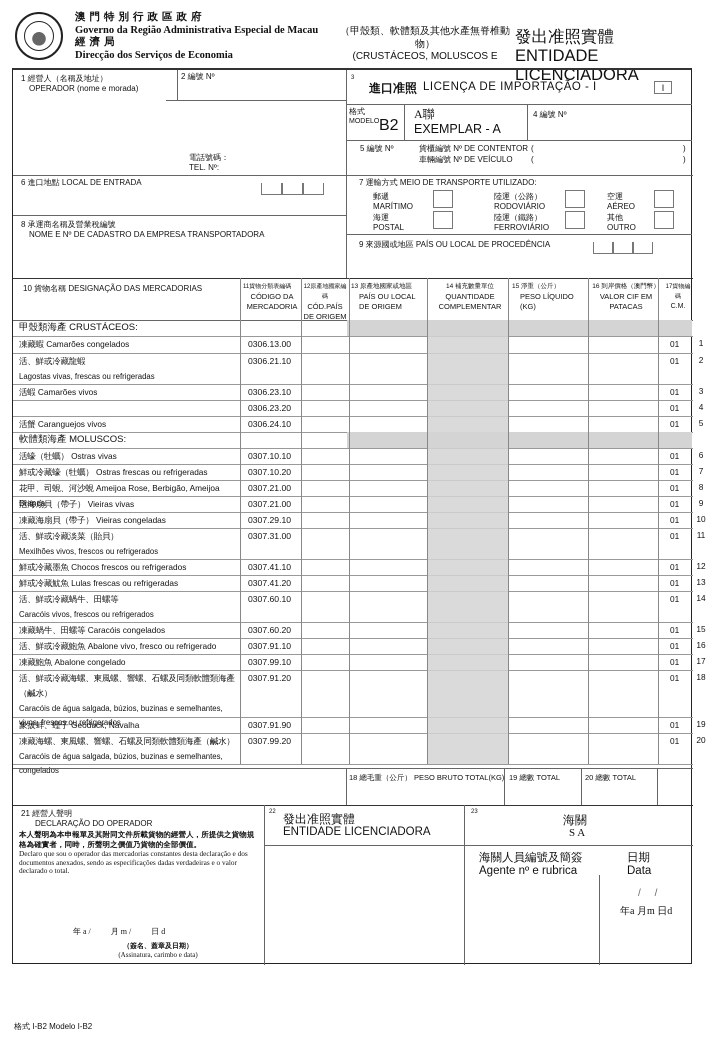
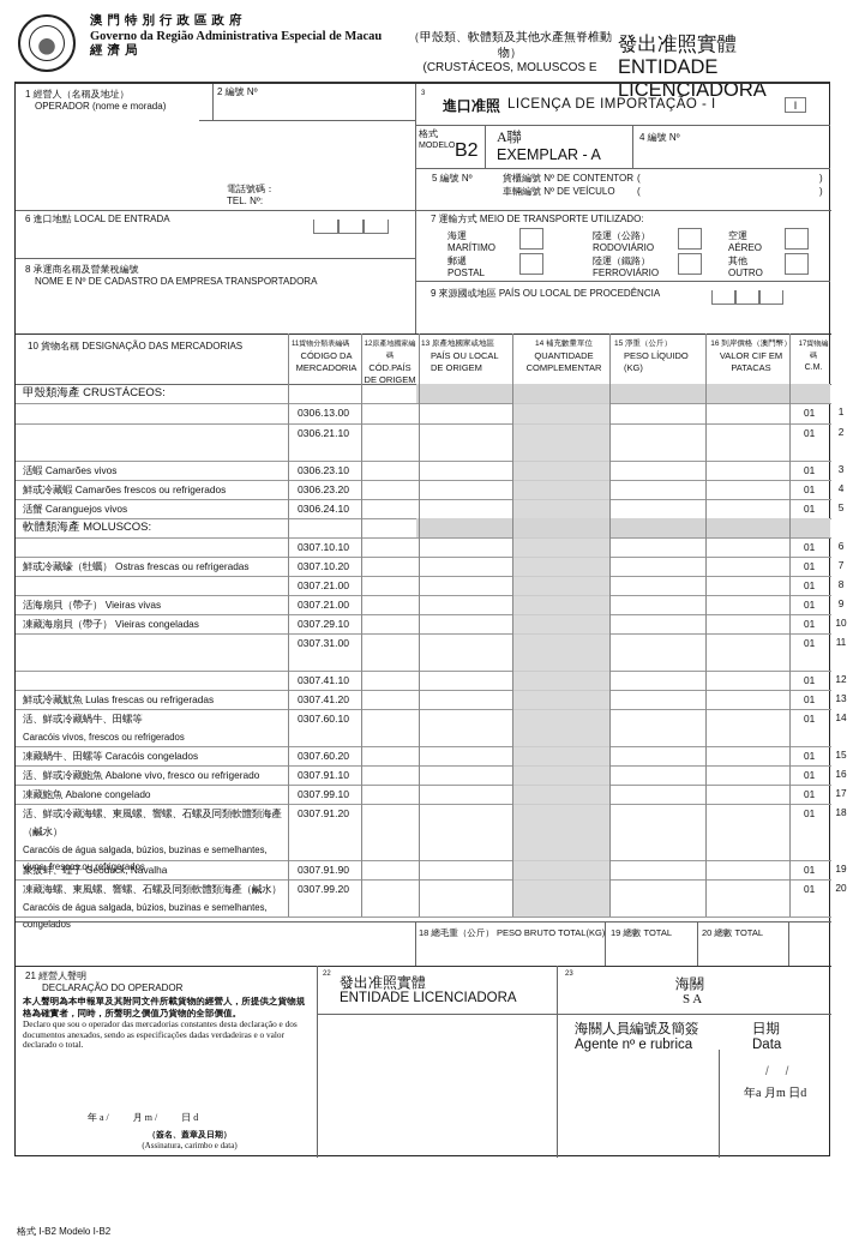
  澳門特別行政區政府
  Governo da Região Administrativa Especial de Macau
  經濟局
- Direcção dos Serviços de Economia
  （甲殼類、軟體類及其他水產無脊椎動物）
  (CRUSTÁCEOS, MOLUSCOS E
  發出准照實體
  ENTIDADE LICENCIADORA
  1 經營人（名稱及地址）
  OPERADOR (nome e morada)
  2 編號 Nº
  電話號碼：
  TEL. Nº:
  進口准照
  LICENÇA DE IMPORTAÇÃO - I
  I
  格式
  B2
  A聯
  EXEMPLAR - A
  4 編號 Nº
  5 編號 Nº
  貨櫃編號 Nº DE CONTENTOR
  車輛編號 Nº DE VEÍCULO
  (
  (
  )
  )
  6 進口地點 LOCAL DE ENTRADA
  8 承運商名稱及營業稅編號
  NOME E Nº DE CADASTRO DA EMPRESA TRANSPORTADORA
  7 運輸方式 MEIO DE TRANSPORTE UTILIZADO:
- 郵遞
+ 海運
  MARÍTIMO
  陸運（公路）
  RODOVIÁRIO
  空運
  AÉREO
- 海運
+ 郵遞
  POSTAL
  陸運（鐵路）
  FERROVIÁRIO
  其他
  OUTRO
  9 來源國或地區 PAÍS OU LOCAL DE PROCEDÊNCIA
  10 貨物名稱 DESIGNAÇÃO DAS MERCADORIAS
  CÓDIGO DA MERCADORIA
  CÓD.PAÍS DE ORIGEM
  PAÍS OU LOCAL DE ORIGEM
  QUANTIDADE COMPLEMENTAR
  PESO LÍQUIDO (KG)
  VALOR CIF EM PATACAS
  甲殼類海產 CRUSTÁCEOS:
- 凍藏蝦 Camarões congelados
  0306.13.00
  01
- 活、鮮或冷藏龍蝦
- Lagostas vivas, frescas ou refrigeradas
  0306.21.10
  01
  活蝦 Camarões vivos
  0306.23.10
  01
+ 鮮或冷藏蝦 Camarões frescos ou refrigerados
  0306.23.20
  01
  活蟹 Caranguejos vivos
  0306.24.10
  01
  軟體類海產 MOLUSCOS:
- 活蠔（牡蠣） Ostras vivas
  0307.10.10
  01
  鮮或冷藏蠔（牡蠣） Ostras frescas ou refrigeradas
  0307.10.20
  01
- 花甲、司蜆、河沙蜆 Ameijoa Rose, Berbigão, Ameijoa Branca
  0307.21.00
  01
  活海扇貝（帶子） Vieiras vivas
  0307.21.00
  01
  凍藏海扇貝（帶子） Vieiras congeladas
  0307.29.10
  01
- 活、鮮或冷藏淡菜（貽貝）
- Mexilhões vivos, frescos ou refrigerados
  0307.31.00
  01
- 鮮或冷藏墨魚 Chocos frescos ou refrigerados
  0307.41.10
  01
  鮮或冷藏魷魚 Lulas frescas ou refrigeradas
  0307.41.20
  01
  活、鮮或冷藏蝸牛、田螺等
  Caracóis vivos, frescos ou refrigerados
  0307.60.10
  01
  凍藏蝸牛、田螺等 Caracóis congelados
  0307.60.20
  01
  活、鮮或冷藏鮑魚 Abalone vivo, fresco ou refrigerado
  0307.91.10
  01
  凍藏鮑魚 Abalone congelado
  0307.99.10
  01
  活、鮮或冷藏海螺、東風螺、響螺、石螺及同類軟體類海產（鹹水）
  Caracóis de água salgada, búzios, buzinas e semelhantes, vivos, frescos ou refrigerados
  0307.91.20
  01
  象拔蚌、蟶子 Geoduck, Navalha
  0307.91.90
  01
  凍藏海螺、東風螺、響螺、石螺及同類軟體類海產（鹹水）
  Caracóis de água salgada, búzios, buzinas e semelhantes, congelados
  0307.99.20
  01
  18 總毛重（公斤） PESO BRUTO TOTAL(KG)
  19 總數 TOTAL
  20 總數 TOTAL
  21 經營人聲明
  DECLARAÇÃO DO OPERADOR
  本人聲明為本申報單及其附同文件所載貨物的經營人，所提供之貨物規格為確實者，同時，所聲明之價值乃貨物的全部價值。
  Declaro que sou o operador das mercadorias constantes desta declaração e dos documentos anexados, sendo as especificações dadas verdadeiras e o valor declarado o total.
  年 a / 月 m / 日 d
  （簽名、蓋章及日期）
  (Assinatura, carimbo e data)
  發出准照實體
  ENTIDADE LICENCIADORA
  海關
  S A
  海關人員編號及簡簽
  Agente nº e rubrica
  日期
  Data
  / /
  年a 月m 日d
  1
  2
  3
  4
  5
  6
  7
  8
  9
  10
  11
  12
  13
  14
  15
  16
  17
  18
  19
  20
  格式 I-B2 Modelo I-B2
